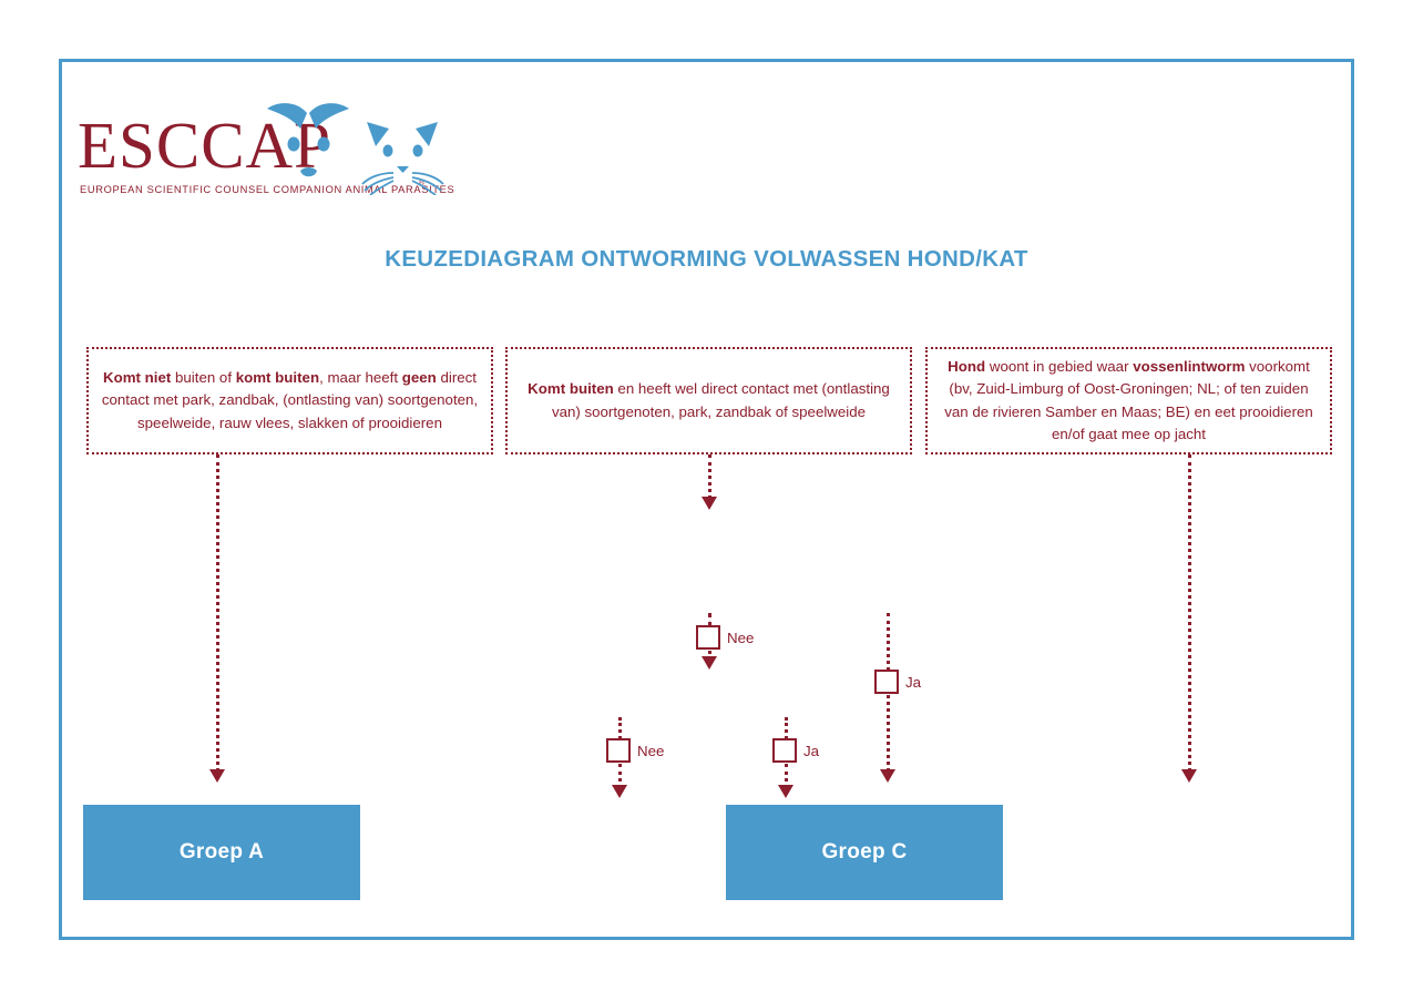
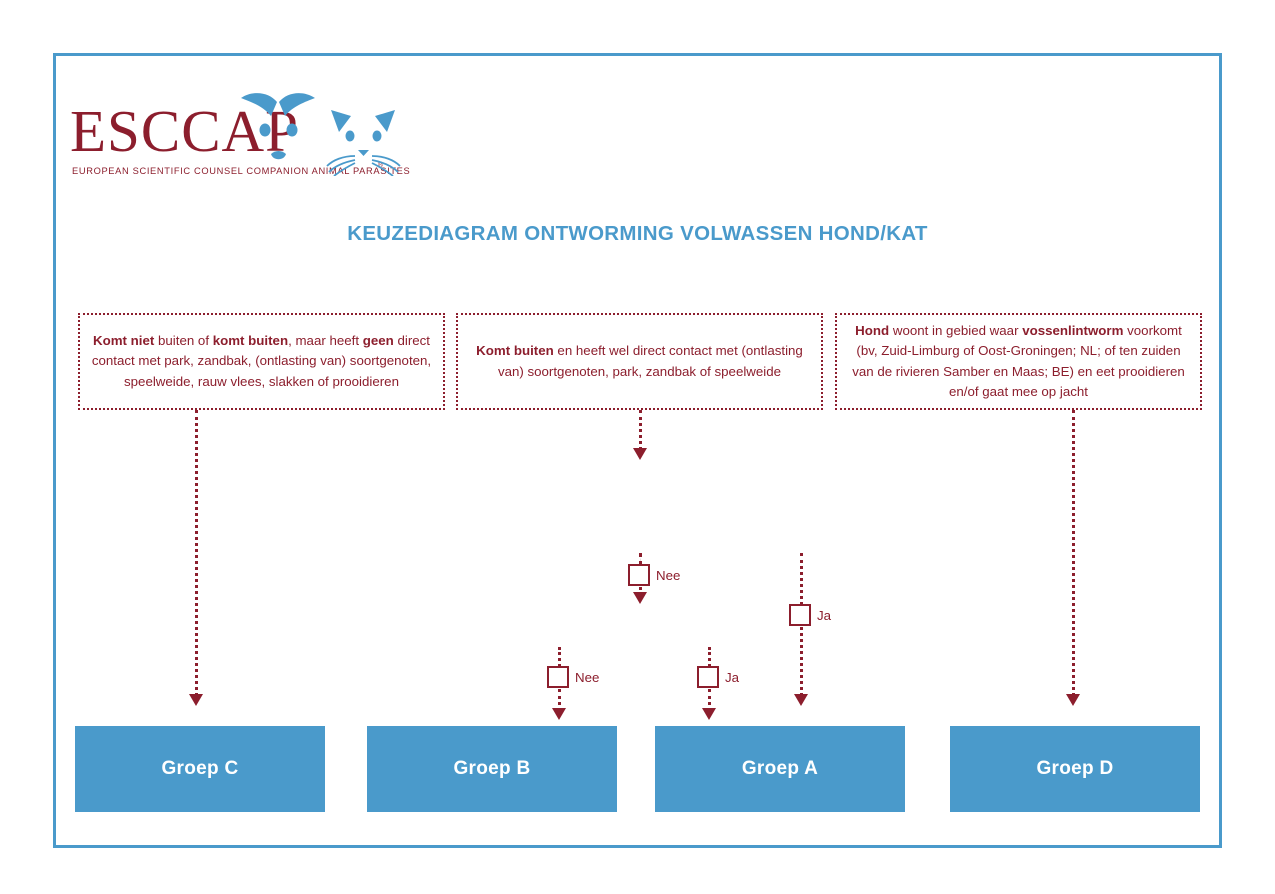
  ESCCAP
  EUROPEAN SCIENTIFIC COUNSEL COMPANION ANIML PARASITES
  KEUZEDIAGRAM ONTWORMING VOLWASSEN HOND/KAT
  Komt niet buiten of komt buiten, maar heeft geen direct contact met park, zandbak, (ontlasting van) soortgenoten, speelweide, rauw vlees, slakken of prooidieren
  Komt buiten en heeft wel direct contact met (ontlasting van) soortgenoten, park, zandbak of speelweide
  Hond woont in gebied waar vossenlintworm voorkomt (bv, Zuid-Limburg of Oost-Groningen; NL; of ten zuiden van de rivieren Samber en Maas; BE) en eet prooidieren en/of gaat mee op jacht
  Nee
  Ja
  Nee
  Ja
- Groep A
+ Groep C
+ Groep B
- Groep C
+ Groep A
+ Groep D
